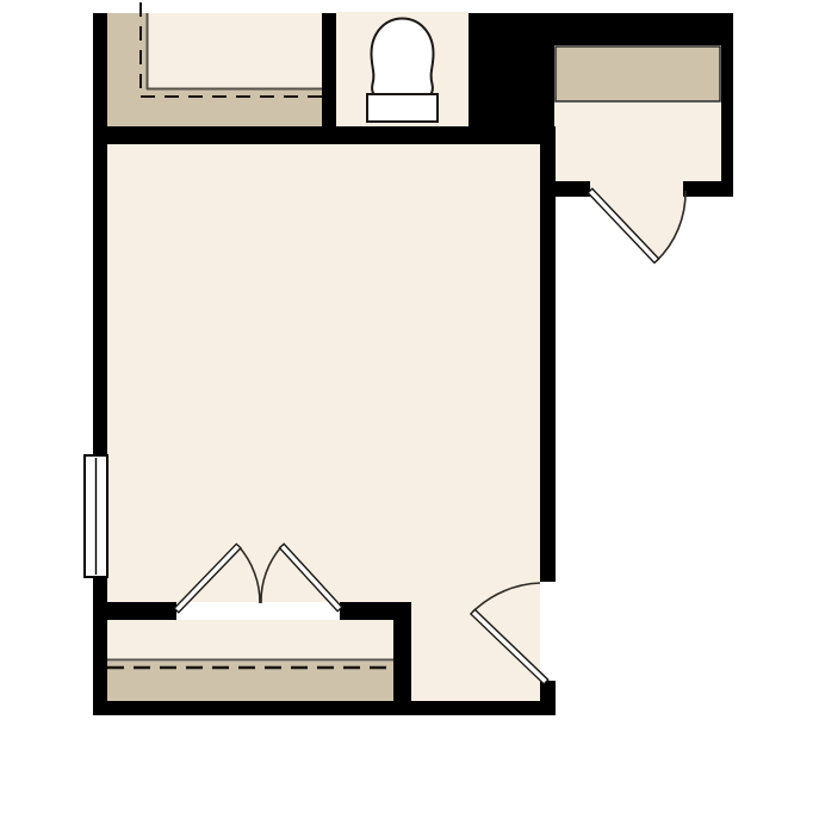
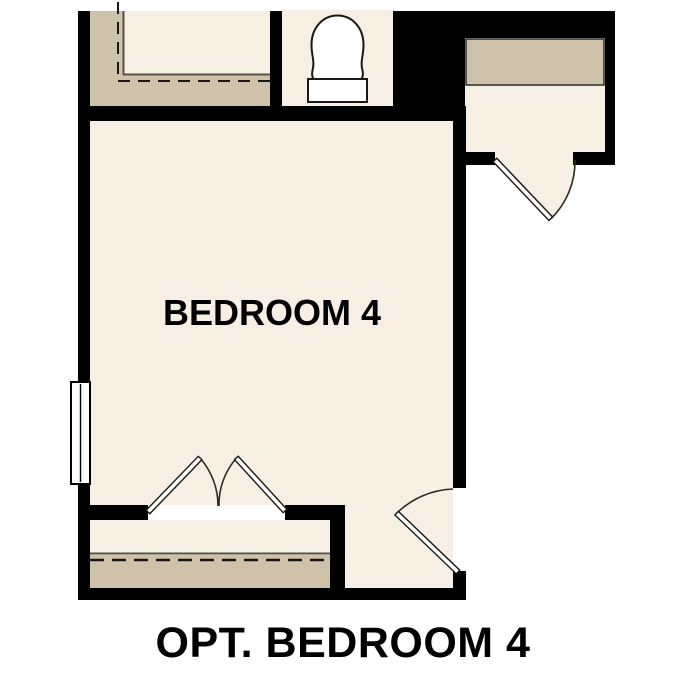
+ BEDROOM 4
+ OPT. BEDROOM 4
